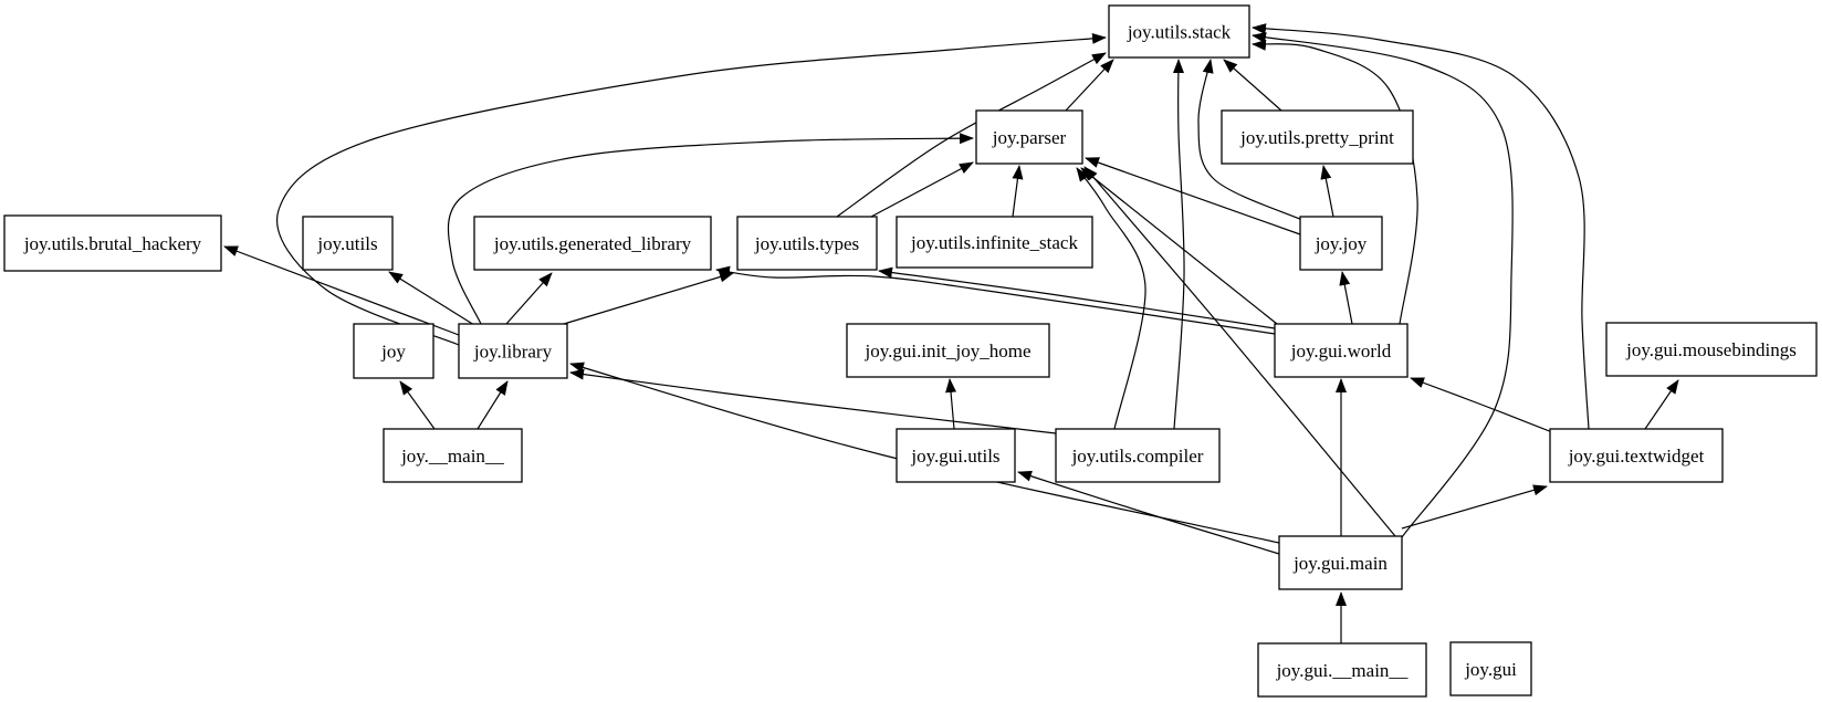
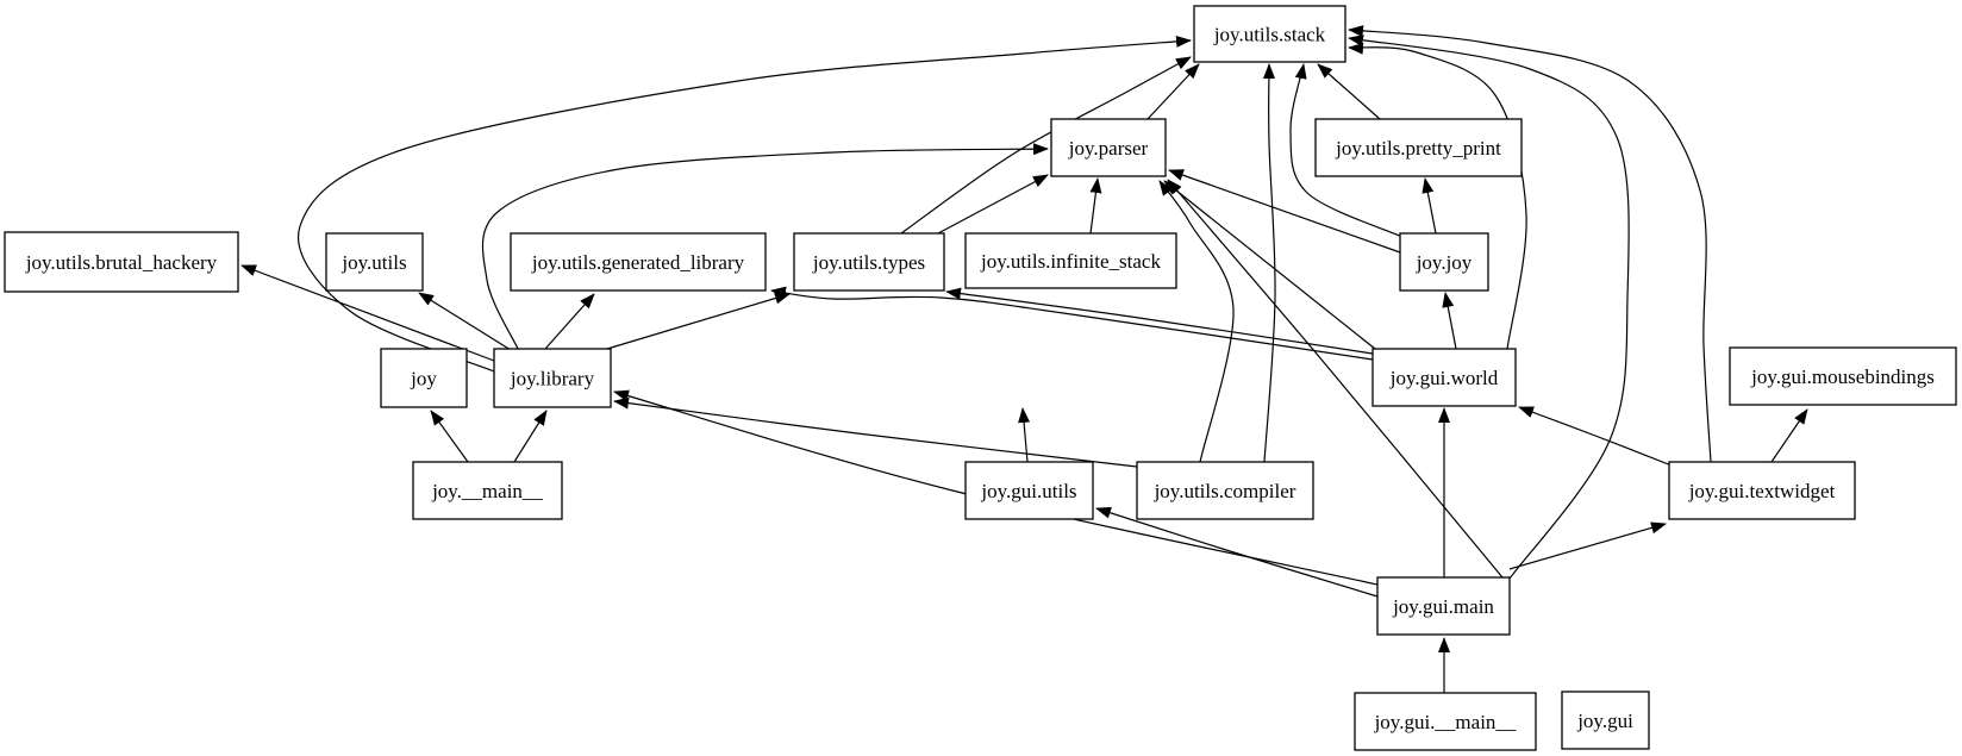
  joy.utils.stack
  joy.parser
  joy.utils.pretty_print
  joy.utils.brutal_hackery
  joy.utils
  joy.utils.generated_library
  joy.utils.types
  joy.utils.infinite_stack
  joy.joy
  joy
  joy.library
- joy.gui.init_joy_home
  joy.gui.world
  joy.gui.mousebindings
  joy.__main__
  joy.gui.utils
  joy.utils.compiler
  joy.gui.textwidget
  joy.gui.main
  joy.gui.__main__
  joy.gui
